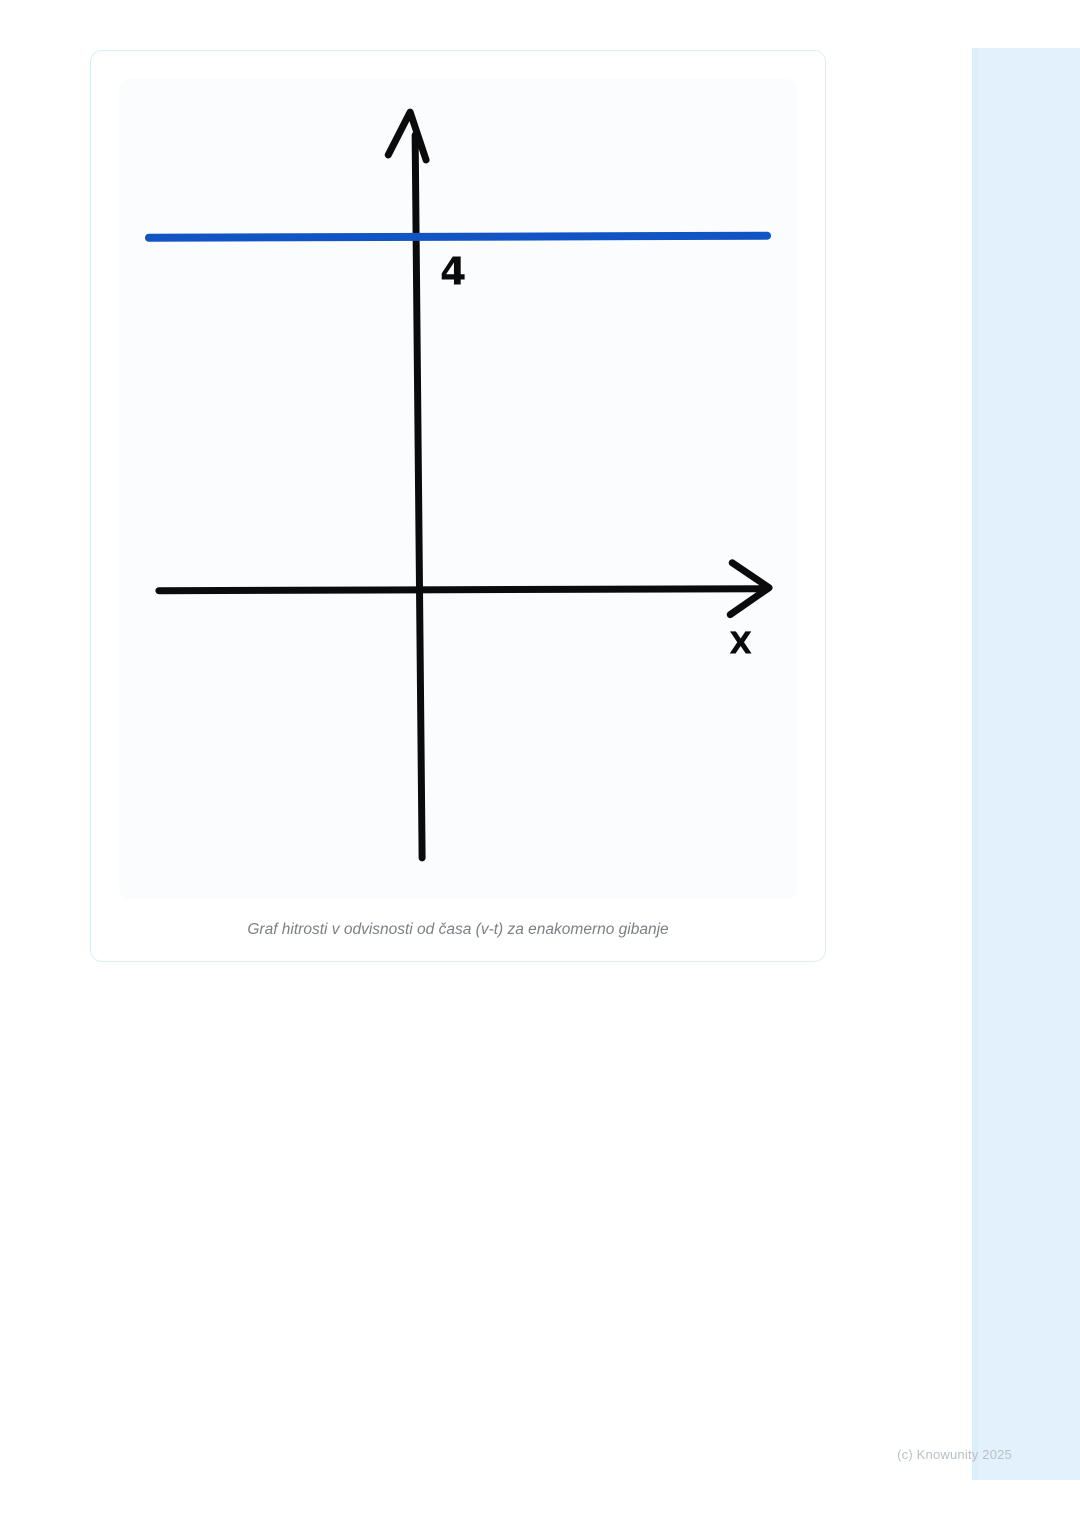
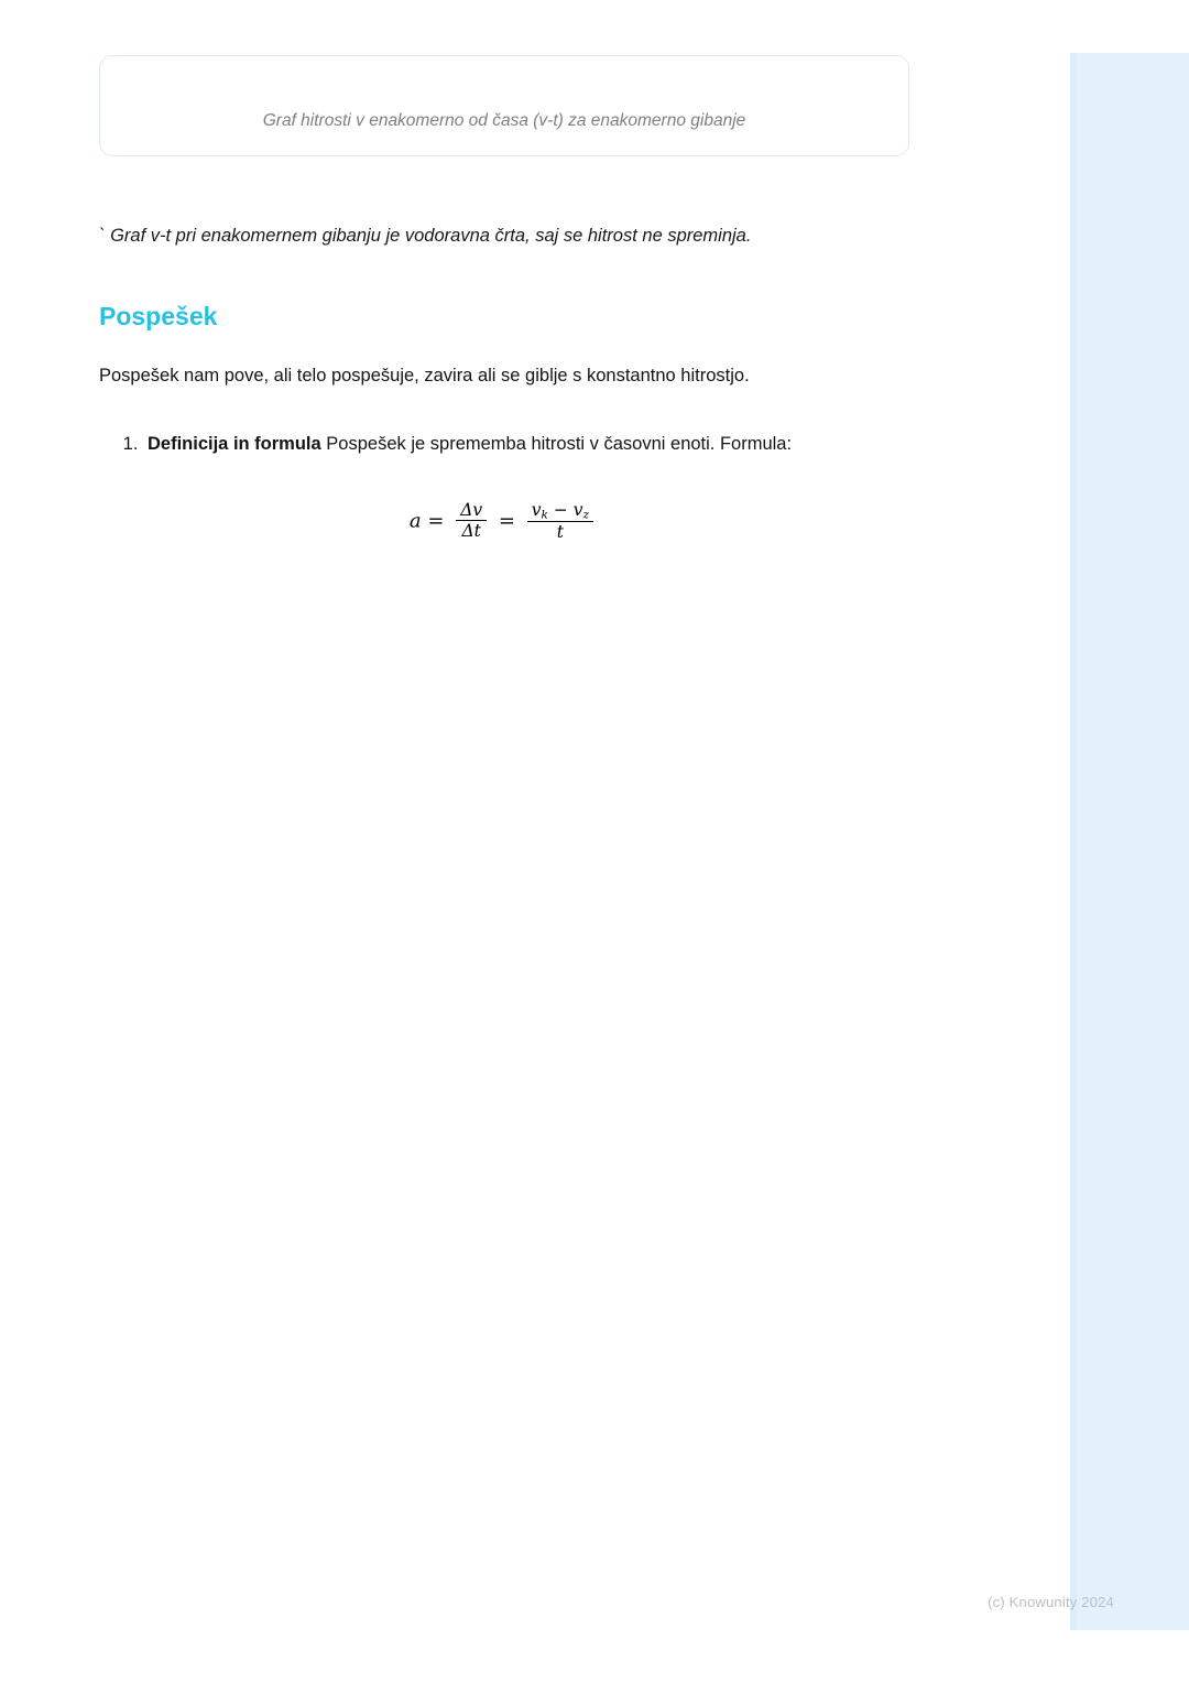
- 4
- X
- Graf hitrosti v odvisnosti od časa (v-t) za enakomerno gibanje
+ Graf hitrosti v enakomerno od časa (v-t) za enakomerno gibanje
+ ` Graf v-t pri enakomernem gibanju je vodoravna črta, saj se hitrost ne spreminja.
+ Pospešek
+ Pospešek nam pove, ali telo pospešuje, zavira ali se giblje s konstantno hitrostjo.
+ Definicija in formula Pospešek je sprememba hitrosti v časovni enoti. Formula:
+ a =
+ Δv
+ Δt
+ =
+ vk − vz
+ t
- (c) Knowunity 2025
+ (c) Knowunity 2024
